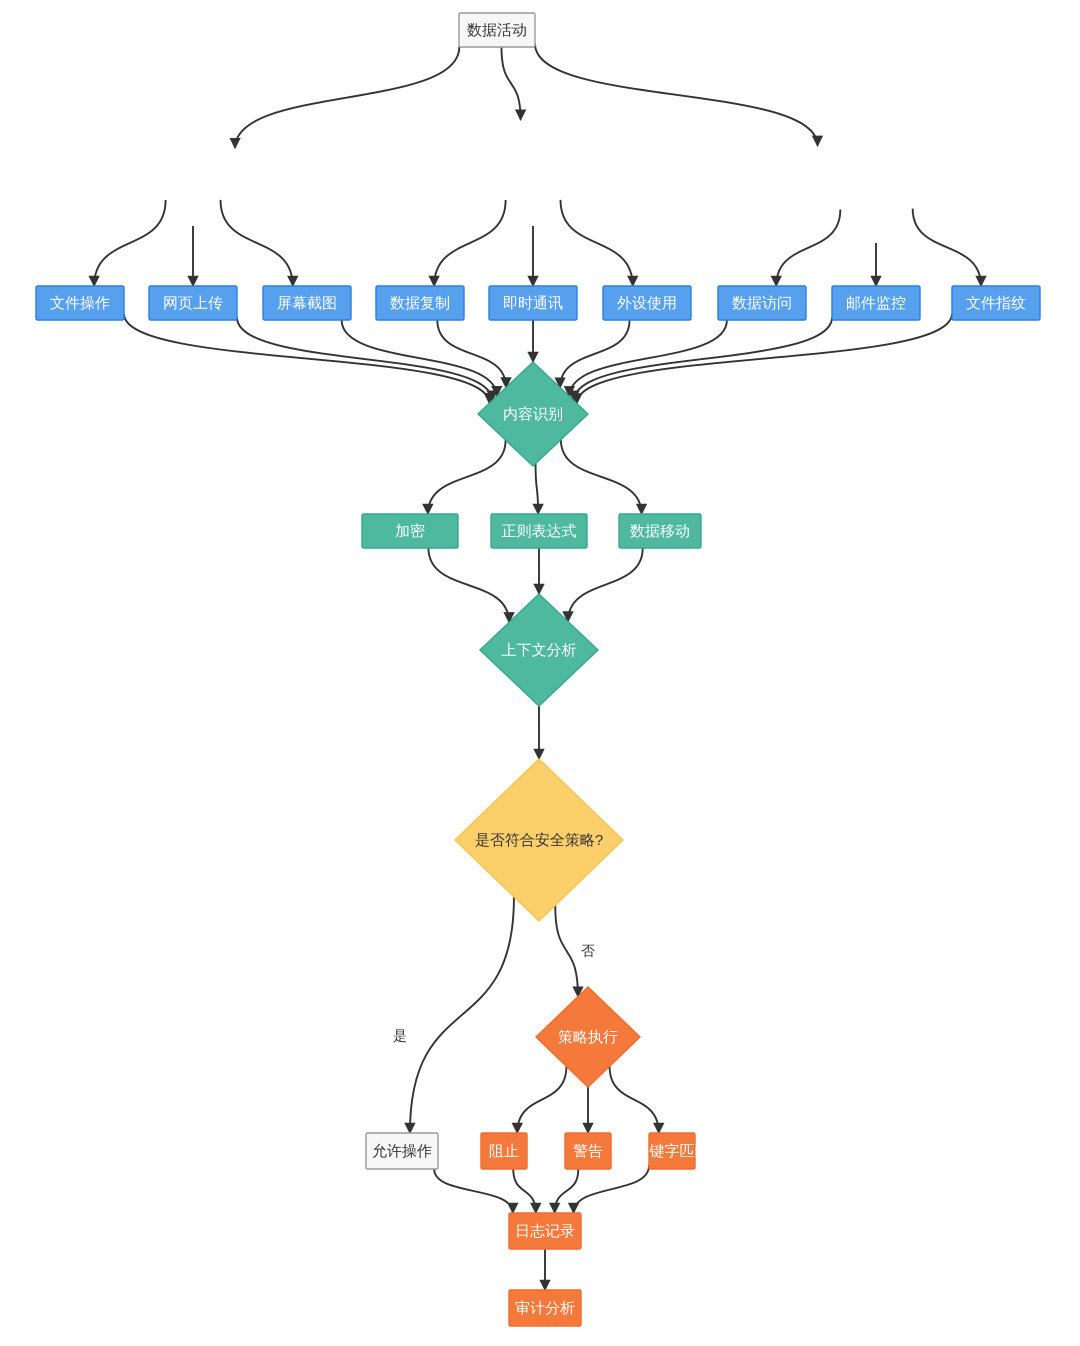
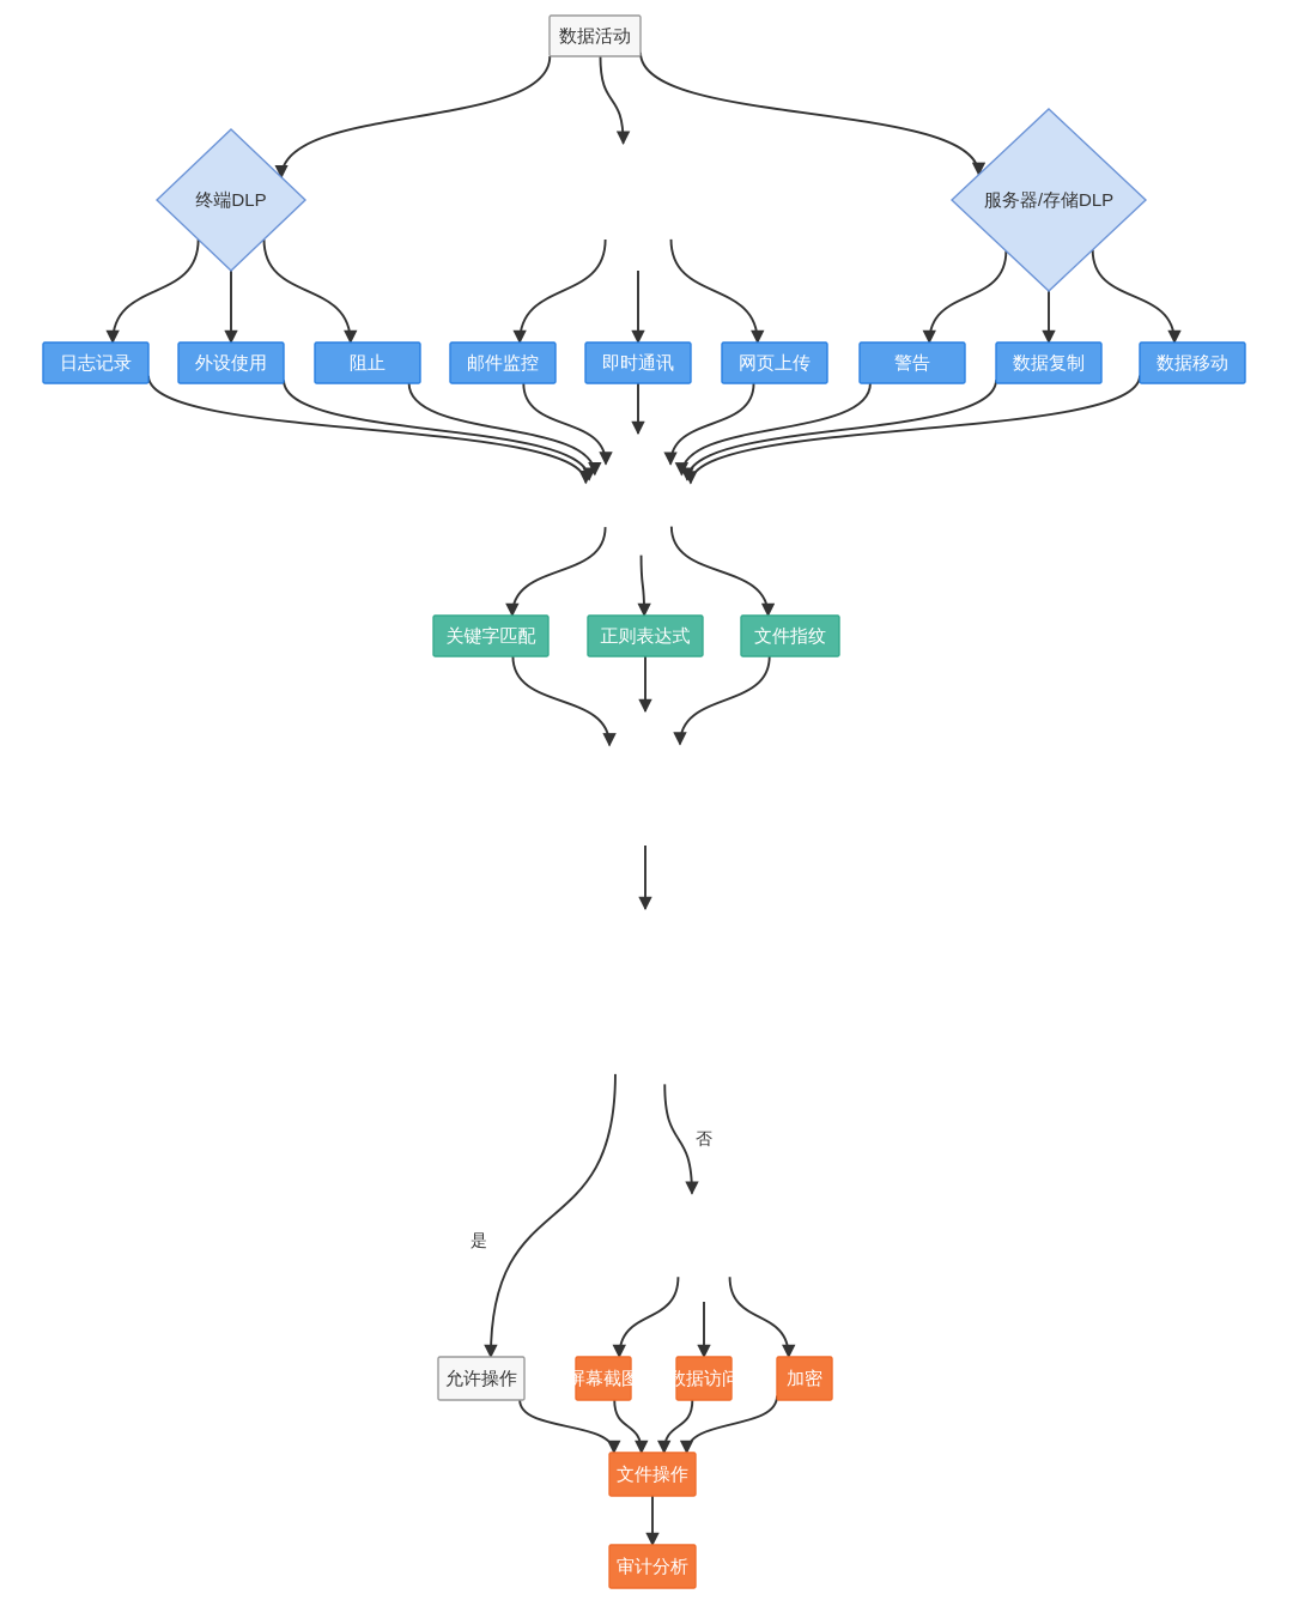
  是
  否
  数据活动
+ 终端DLP
+ 服务器/存储DLP
- 文件操作
+ 日志记录
- 网页上传
+ 外设使用
- 屏幕截图
+ 阻止
- 数据复制
+ 邮件监控
  即时通讯
- 外设使用
+ 网页上传
- 数据访问
+ 警告
- 邮件监控
+ 数据复制
- 文件指纹
+ 数据移动
- 内容识别
- 加密
+ 关键字匹配
  正则表达式
- 数据移动
+ 文件指纹
- 上下文分析
- 是否符合安全策略?
- 策略执行
  允许操作
- 阻止
+ 屏幕截图
- 警告
+ 数据访问
- 关键字匹配
+ 加密
- 日志记录
+ 文件操作
  审计分析
